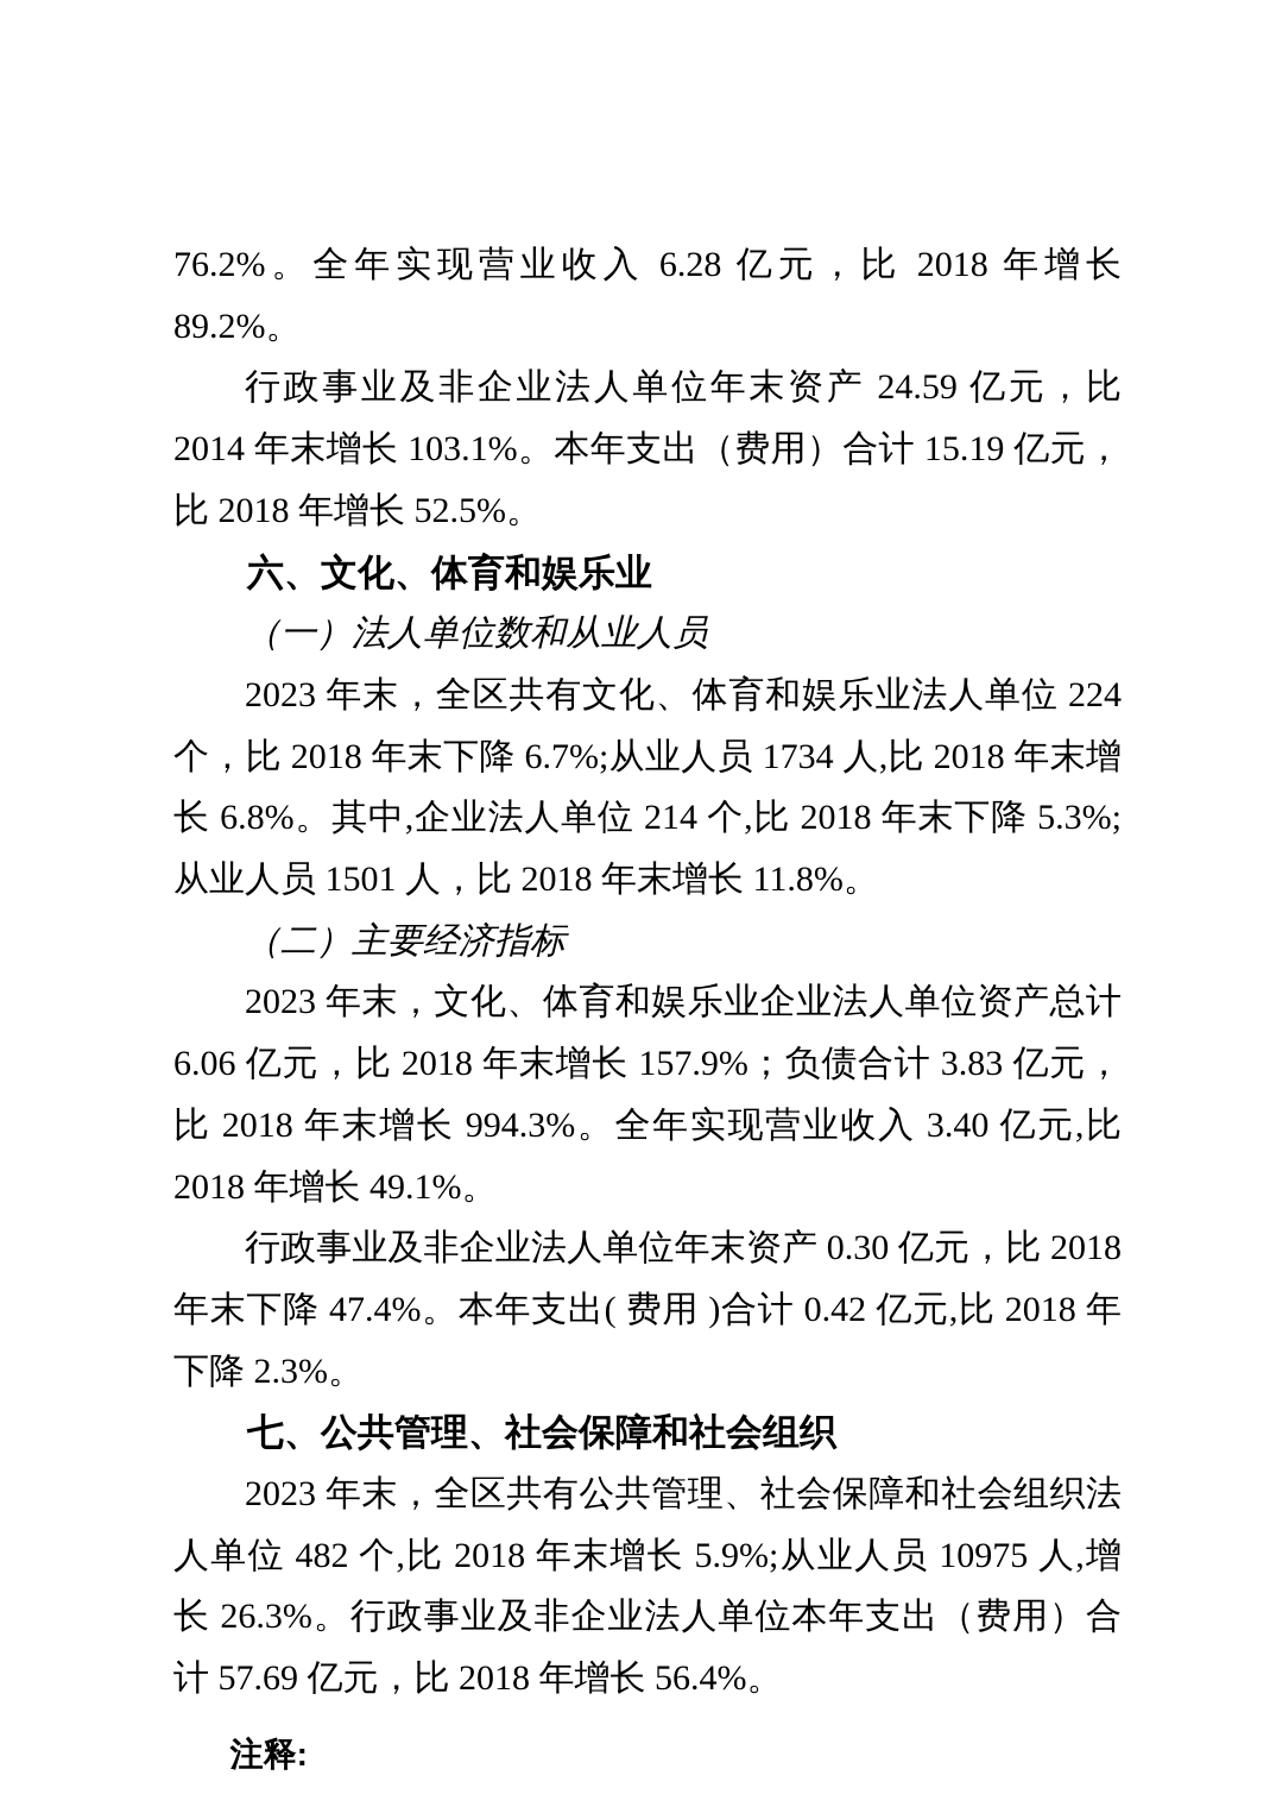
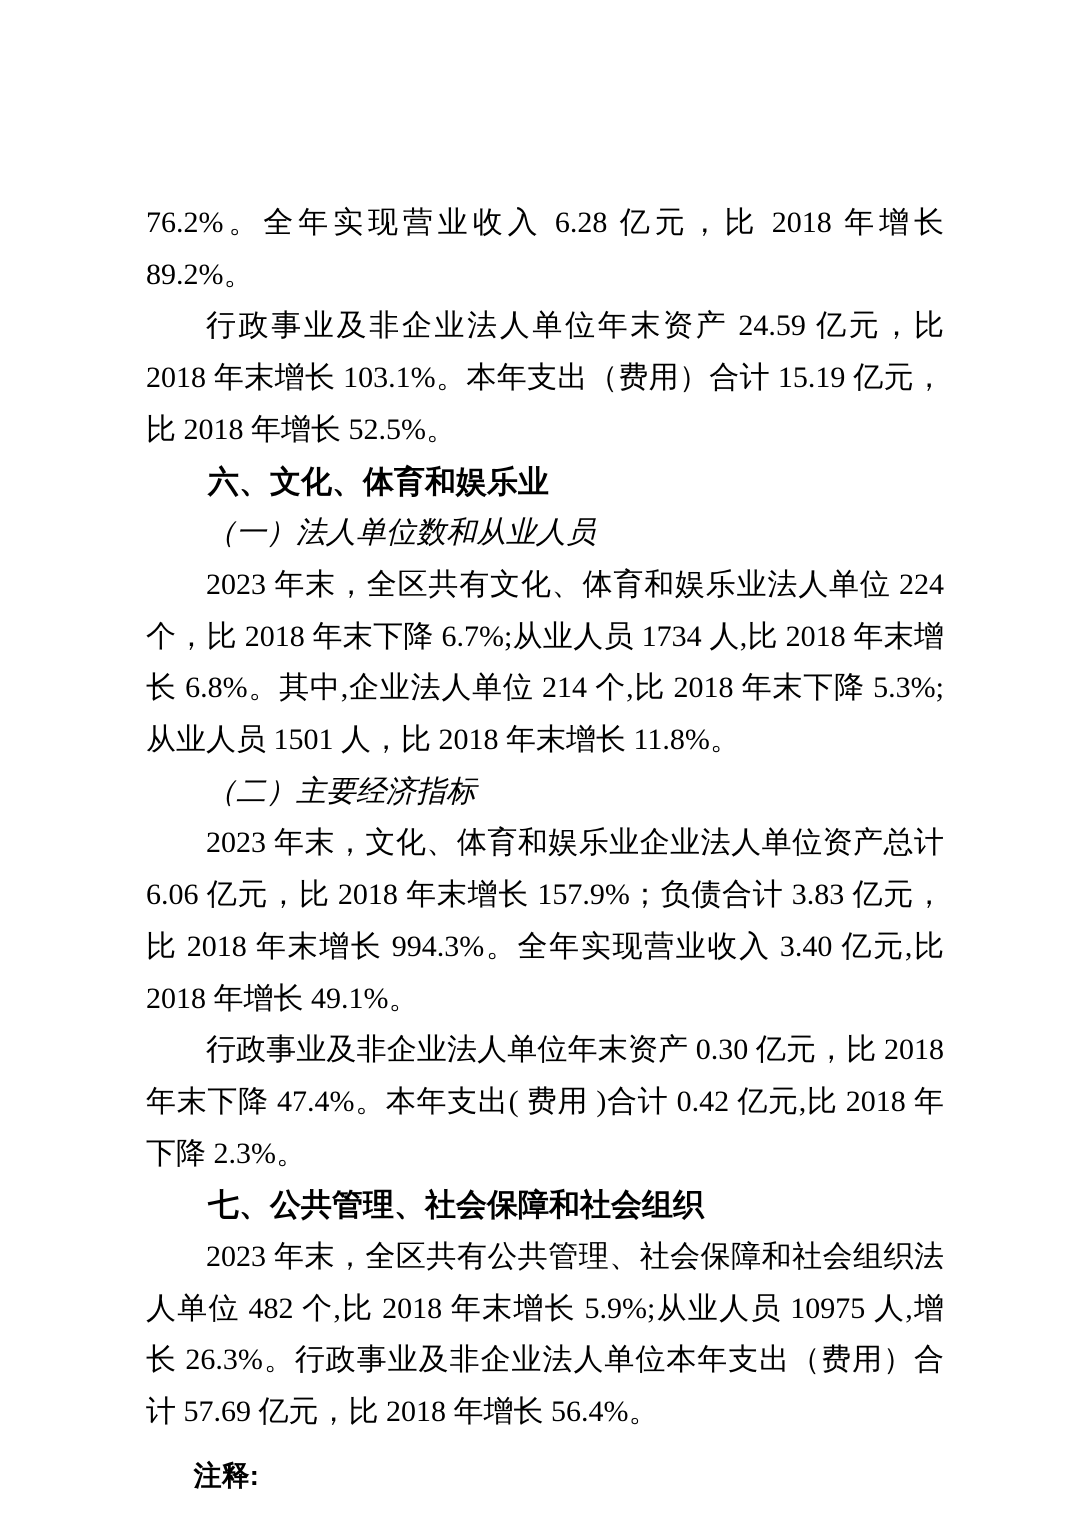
  76.2%。全年实现营业收入 6.28 亿元，比 2018 年增长 89.2%。
- 行政事业及非企业法人单位年末资产 24.59 亿元，比 2014 年末增长 103.1%。本年支出（费用）合计 15.19 亿元，比 2018 年增长 52.5%。
+ 行政事业及非企业法人单位年末资产 24.59 亿元，比 2018 年末增长 103.1%。本年支出（费用）合计 15.19 亿元，比 2018 年增长 52.5%。
  六、文化、体育和娱乐业
  （一）法人单位数和从业人员
  2023 年末，全区共有文化、体育和娱乐业法人单位 224 个，比 2018 年末下降 6.7%;从业人员 1734 人,比 2018 年末增长 6.8%。其中,企业法人单位 214 个,比 2018 年末下降 5.3%;从业人员 1501 人，比 2018 年末增长 11.8%。
  （二）主要经济指标
  2023 年末，文化、体育和娱乐业企业法人单位资产总计 6.06 亿元，比 2018 年末增长 157.9%；负债合计 3.83 亿元，比 2018 年末增长 994.3%。全年实现营业收入 3.40 亿元,比 2018 年增长 49.1%。
  行政事业及非企业法人单位年末资产 0.30 亿元，比 2018 年末下降 47.4%。本年支出( 费用 )合计 0.42 亿元,比 2018 年下降 2.3%。
  七、公共管理、社会保障和社会组织
  2023 年末，全区共有公共管理、社会保障和社会组织法人单位 482 个,比 2018 年末增长 5.9%;从业人员 10975 人,增长 26.3%。行政事业及非企业法人单位本年支出（费用）合计 57.69 亿元，比 2018 年增长 56.4%。
  注释:
